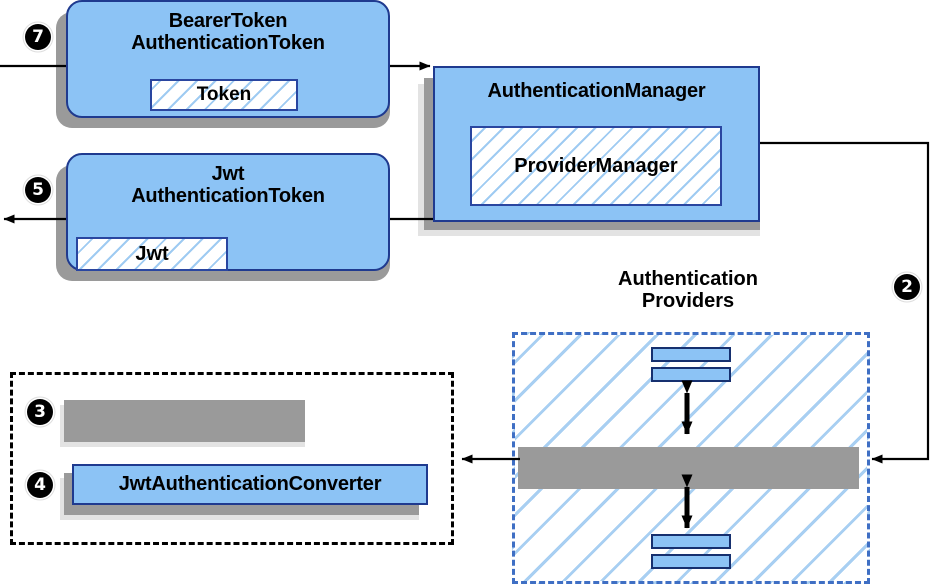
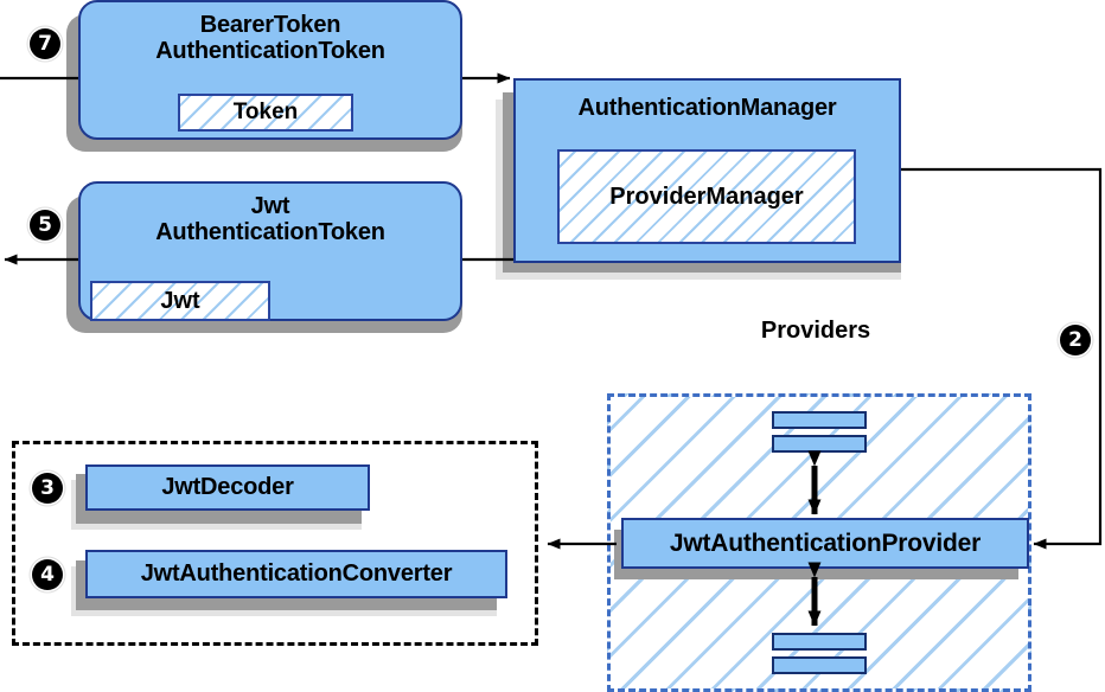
  BearerToken
  AuthenticationToken
  Token
  7
  Jwt
  AuthenticationToken
  Jwt
  5
  AuthenticationManager
  ProviderManager
  2
- Authentication
  Providers
+ JwtAuthenticationProvider
+ JwtDecoder
  3
  JwtAuthenticationConverter
  4
